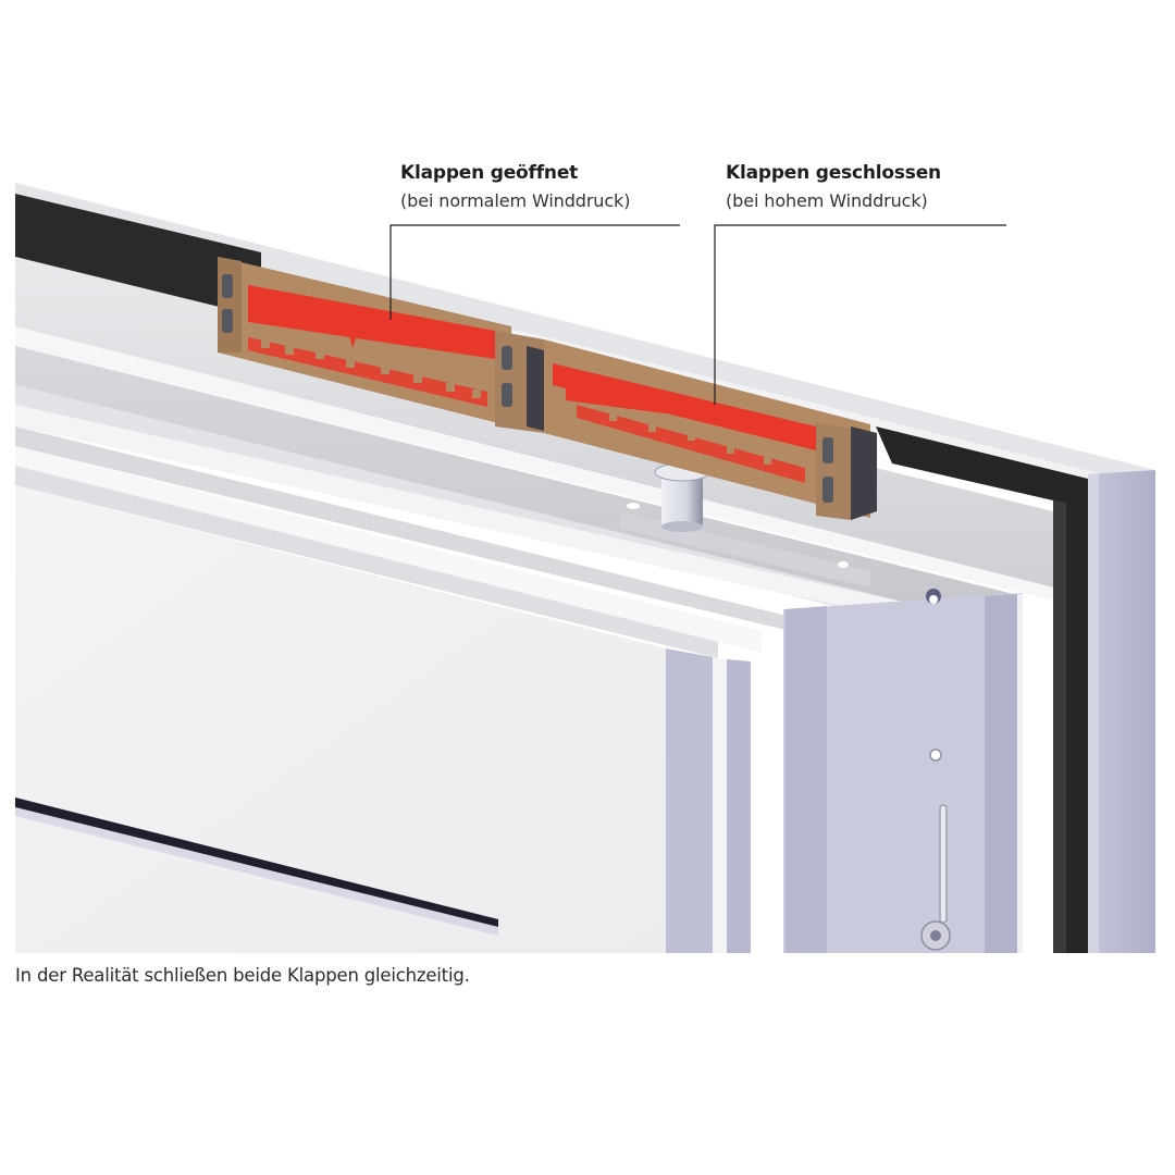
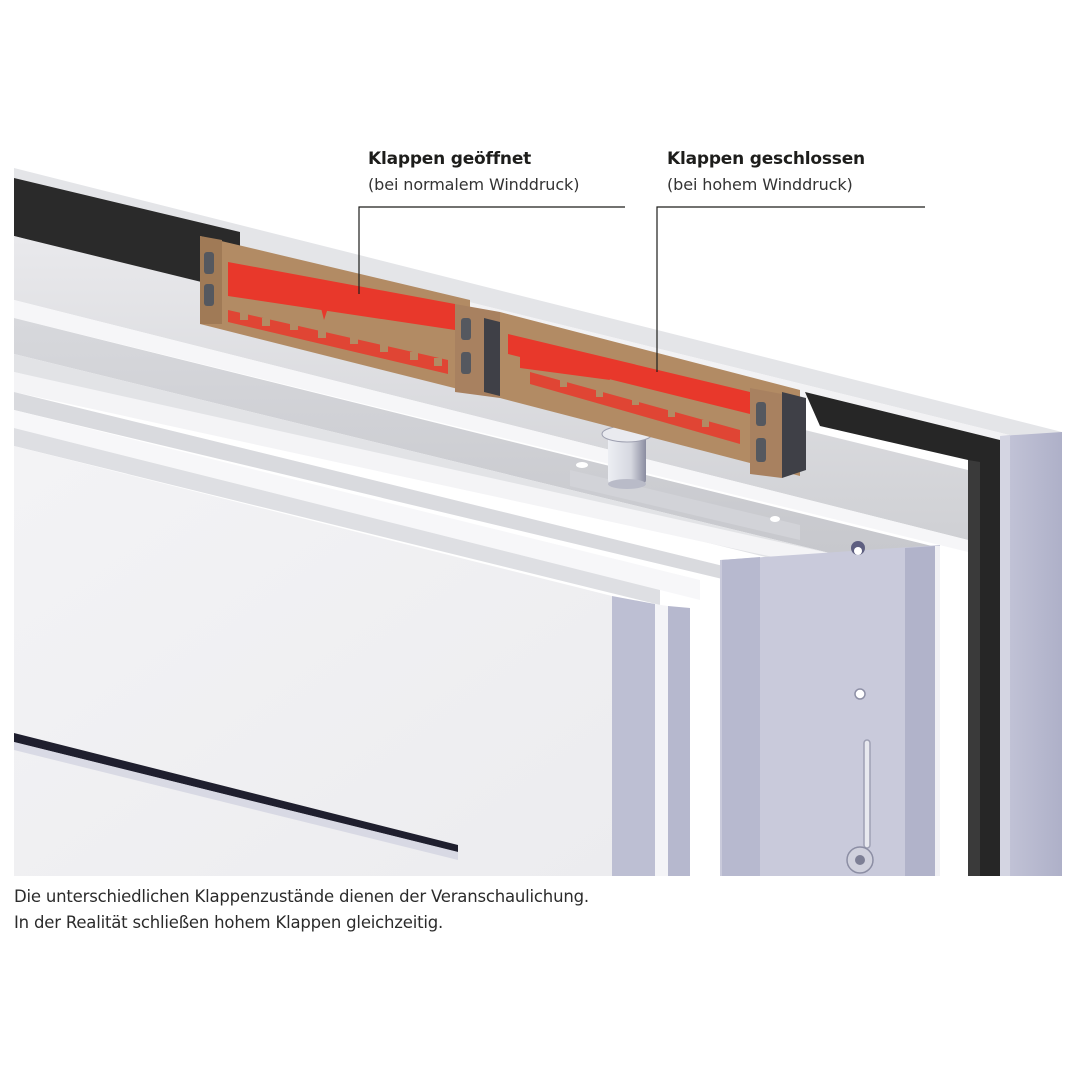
  Klappen geöffnet
  (bei normalem Winddruck)
  Klappen geschlossen
  (bei hohem Winddruck)
+ Die unterschiedlichen Klappenzustände dienen der Veranschaulichung.
- In der Realität schließen beide Klappen gleichzeitig.
+ In der Realität schließen hohem Klappen gleichzeitig.
